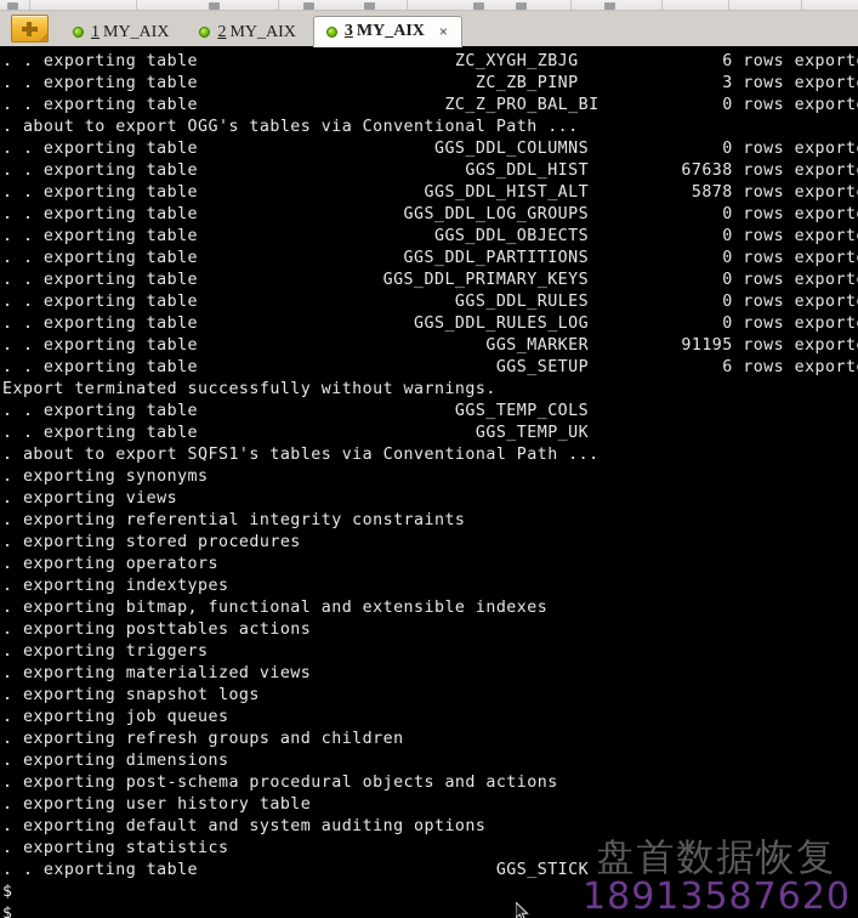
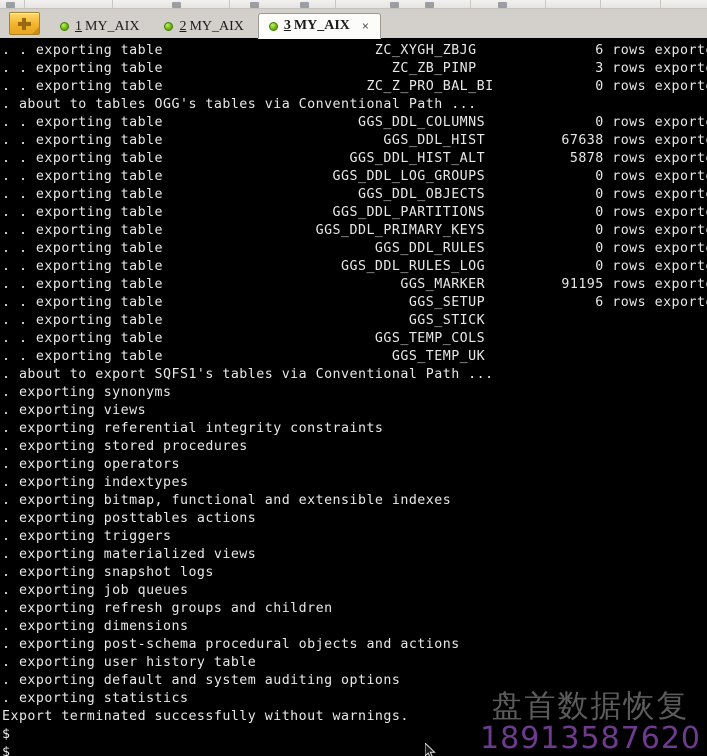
  1
  MY_AIX
  2
  MY_AIX
  3
  MY_AIX
  ×
  . . exporting table ZC_XYGH_ZBJG 6 rows export
  . . exporting table ZC_ZB_PINP 3 rows export
  . . exporting table ZC_Z_PRO_BAL_BI 0 rows export
- . about to export OGG's tables via Conventional Path ...
+ . about to tables OGG's tables via Conventional Path ...
  . . exporting table GGS_DDL_COLUMNS 0 rows export
  . . exporting table GGS_DDL_HIST 67638 rows export
  . . exporting table GGS_DDL_HIST_ALT 5878 rows export
  . . exporting table GGS_DDL_LOG_GROUPS 0 rows export
  . . exporting table GGS_DDL_OBJECTS 0 rows export
  . . exporting table GGS_DDL_PARTITIONS 0 rows export
  . . exporting table GGS_DDL_PRIMARY_KEYS 0 rows export
  . . exporting table GGS_DDL_RULES 0 rows export
  . . exporting table GGS_DDL_RULES_LOG 0 rows export
  . . exporting table GGS_MARKER 91195 rows export
  . . exporting table GGS_SETUP 6 rows export
- Export terminated successfully without warnings.
+ . . exporting table GGS_STICK
  . . exporting table GGS_TEMP_COLS
  . . exporting table GGS_TEMP_UK
  . about to export SQFS1's tables via Conventional Path ...
  . exporting synonyms
  . exporting views
  . exporting referential integrity constraints
  . exporting stored procedures
  . exporting operators
  . exporting indextypes
  . exporting bitmap, functional and extensible indexes
  . exporting posttables actions
  . exporting triggers
  . exporting materialized views
  . exporting snapshot logs
  . exporting job queues
  . exporting refresh groups and children
  . exporting dimensions
  . exporting post-schema procedural objects and actions
  . exporting user history table
  . exporting default and system auditing options
  . exporting statistics
- . . exporting table GGS_STICK
+ Export terminated successfully without warnings.
  $
  $
  盘首数据恢复
  18913587620
